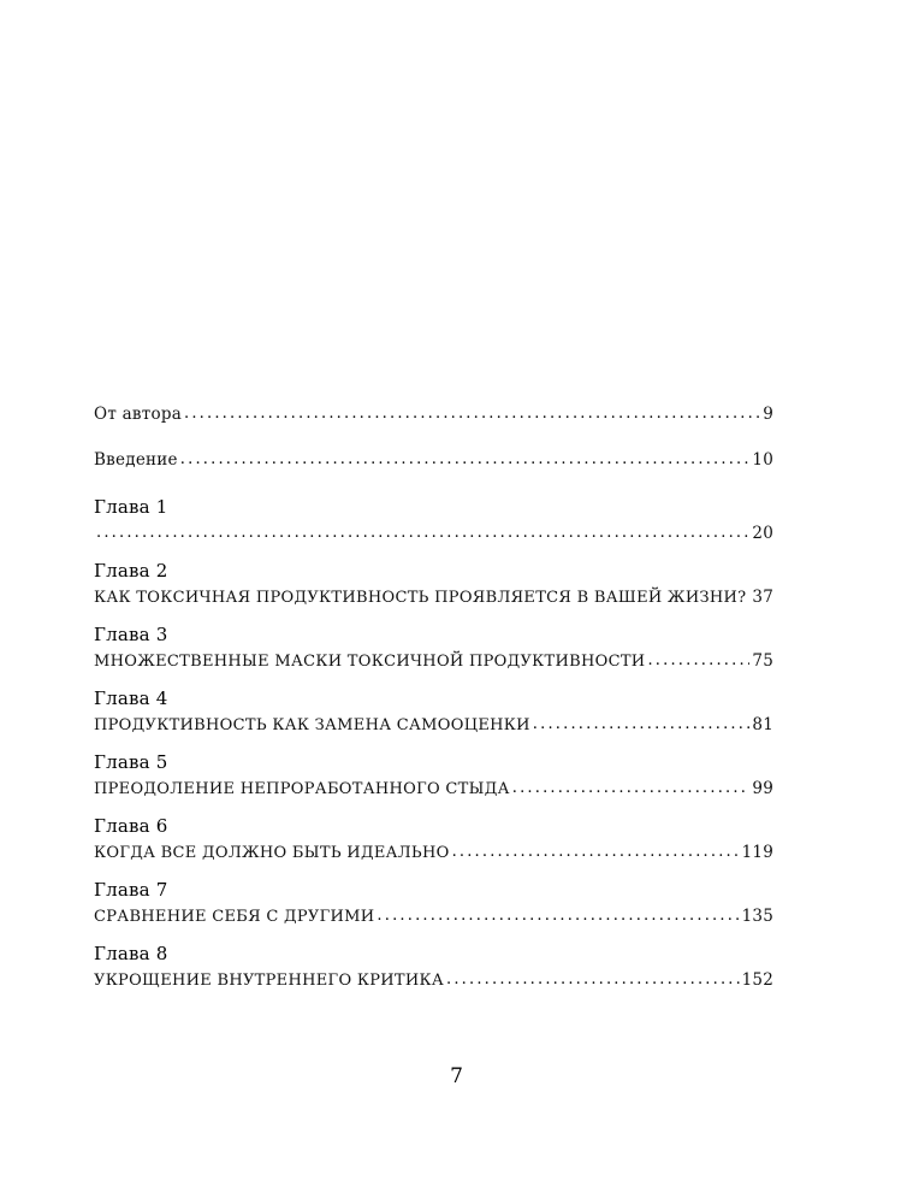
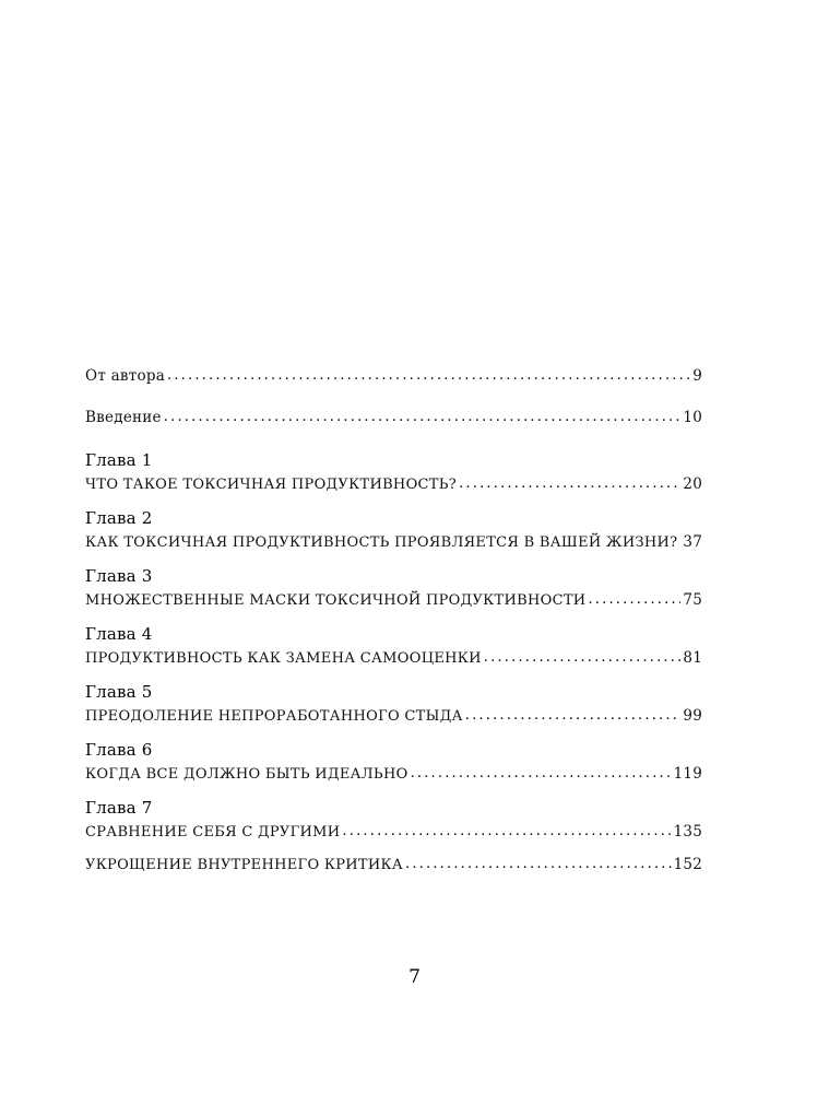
  От автора
  9
  Введение
  10
  Глава 1
+ ЧТО ТАКОЕ ТОКСИЧНАЯ ПРОДУКТИВНОСТЬ?
  20
  Глава 2
  КАК ТОКСИЧНАЯ ПРОДУКТИВНОСТЬ ПРОЯВЛЯЕТСЯ В ВАШЕЙ ЖИЗНИ?
  37
  Глава 3
  МНОЖЕСТВЕННЫЕ МАСКИ ТОКСИЧНОЙ ПРОДУКТИВНОСТИ
  75
  Глава 4
  ПРОДУКТИВНОСТЬ КАК ЗАМЕНА САМООЦЕНКИ
  81
  Глава 5
  ПРЕОДОЛЕНИЕ НЕПРОРАБОТАННОГО СТЫДА
  99
  Глава 6
  КОГДА ВСЕ ДОЛЖНО БЫТЬ ИДЕАЛЬНО
  119
  Глава 7
  СРАВНЕНИЕ СЕБЯ С ДРУГИМИ
  135
- Глава 8
  УКРОЩЕНИЕ ВНУТРЕННЕГО КРИТИКА
  152
  7
